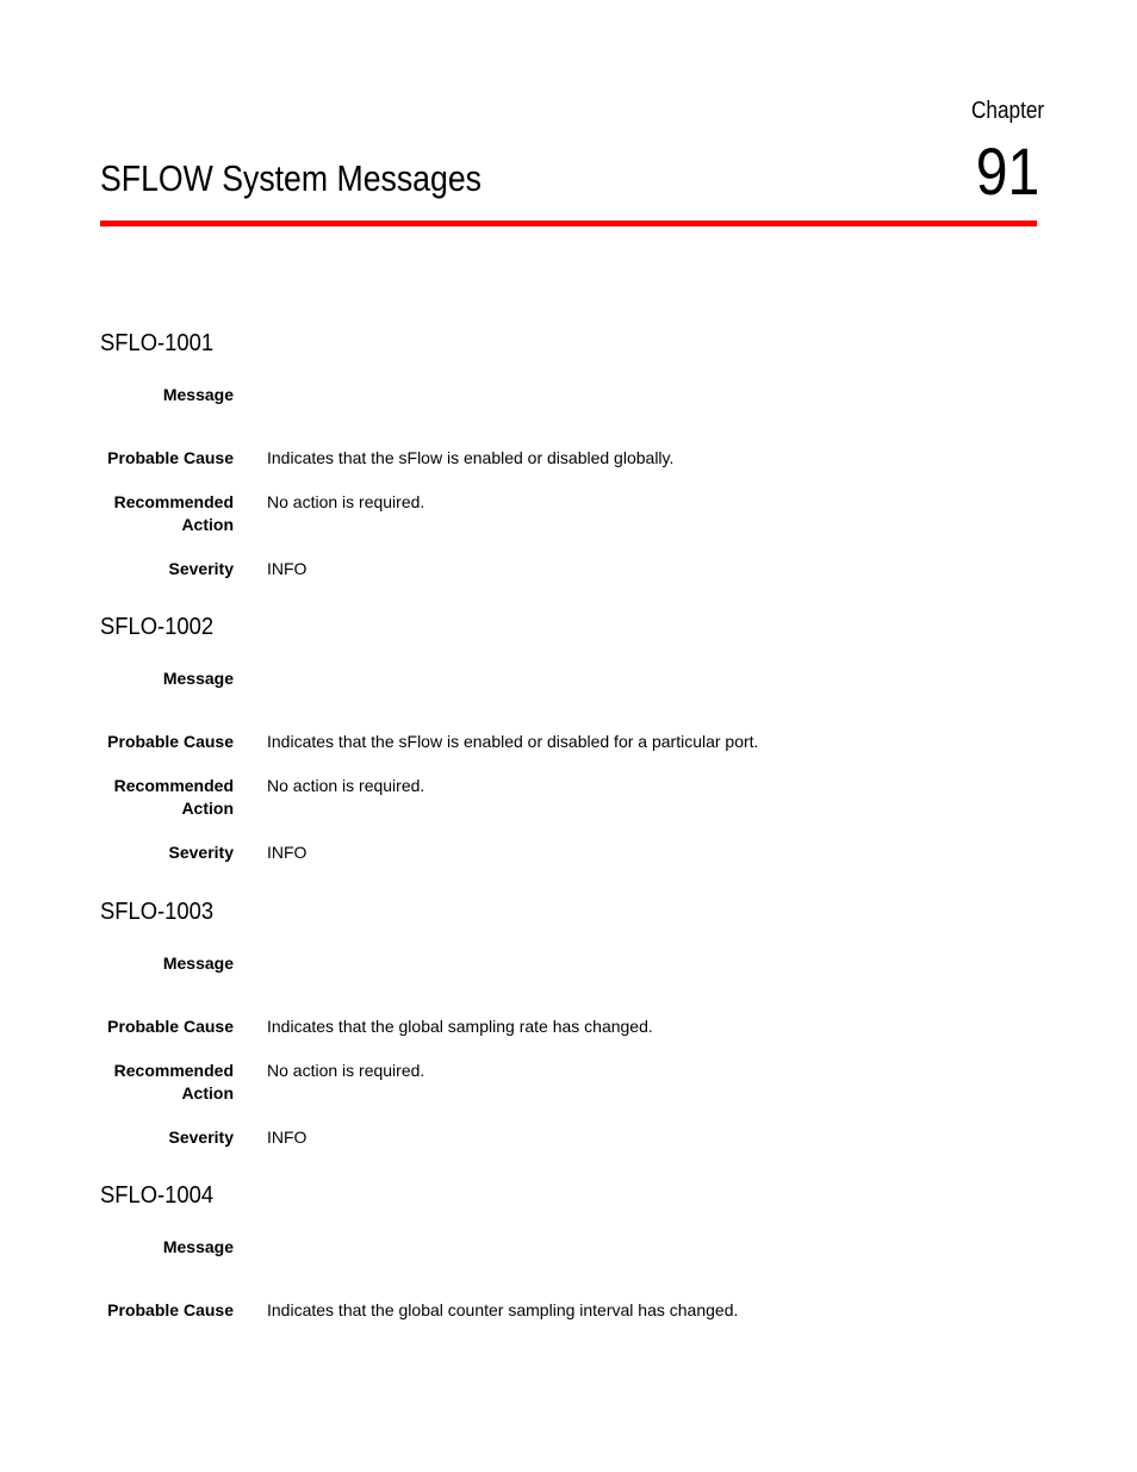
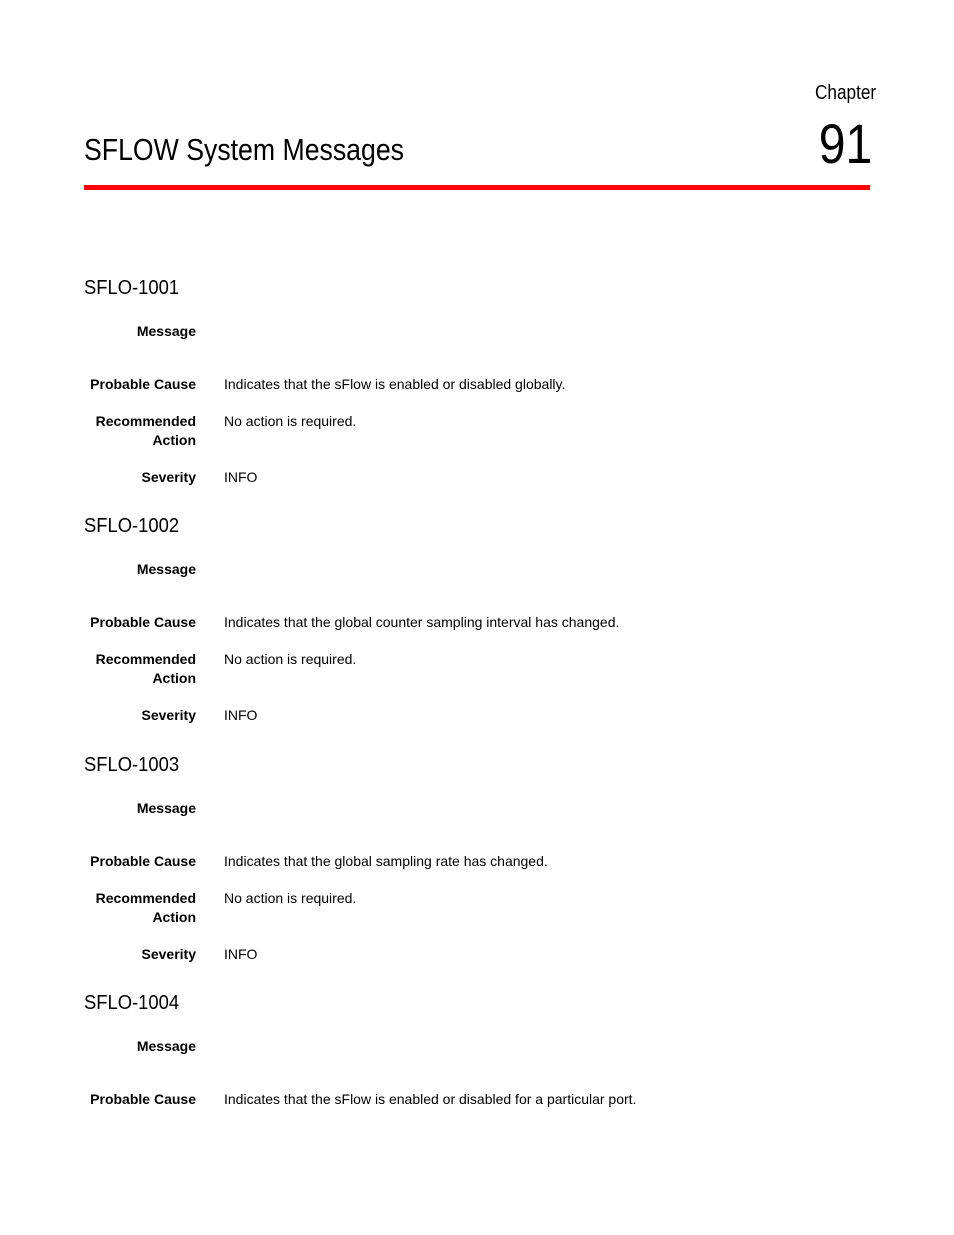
  Chapter
  91
  SFLOW System Messages
  SFLO-1001
  Message
  Probable Cause
  Indicates that the sFlow is enabled or disabled globally.
  Recommended
  Action
  No action is required.
  Severity
  INFO
  SFLO-1002
  Message
  Probable Cause
- Indicates that the sFlow is enabled or disabled for a particular port.
+ Indicates that the global counter sampling interval has changed.
  Recommended
  Action
  No action is required.
  Severity
  INFO
  SFLO-1003
  Message
  Probable Cause
  Indicates that the global sampling rate has changed.
  Recommended
  Action
  No action is required.
  Severity
  INFO
  SFLO-1004
  Message
  Probable Cause
- Indicates that the global counter sampling interval has changed.
+ Indicates that the sFlow is enabled or disabled for a particular port.
